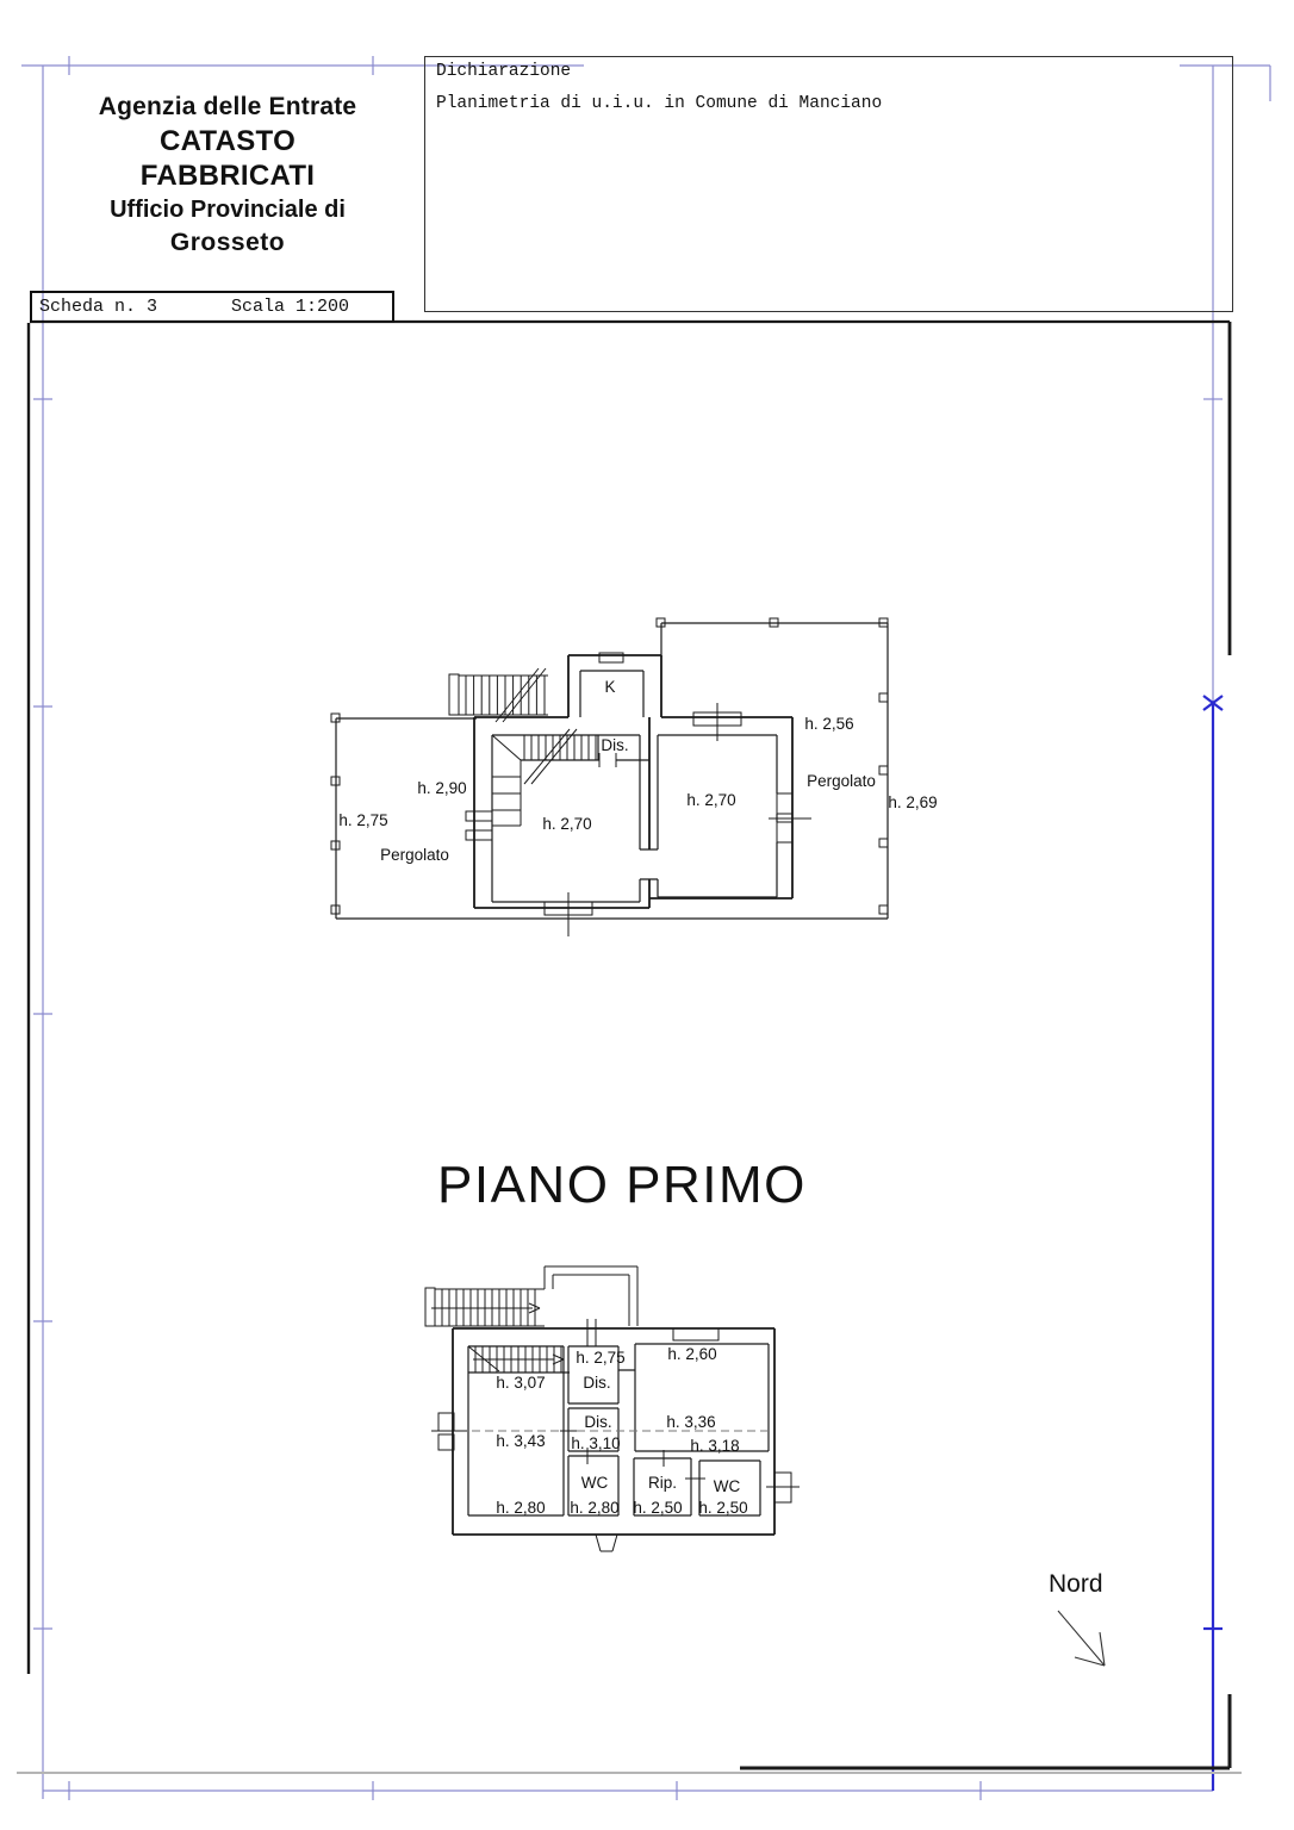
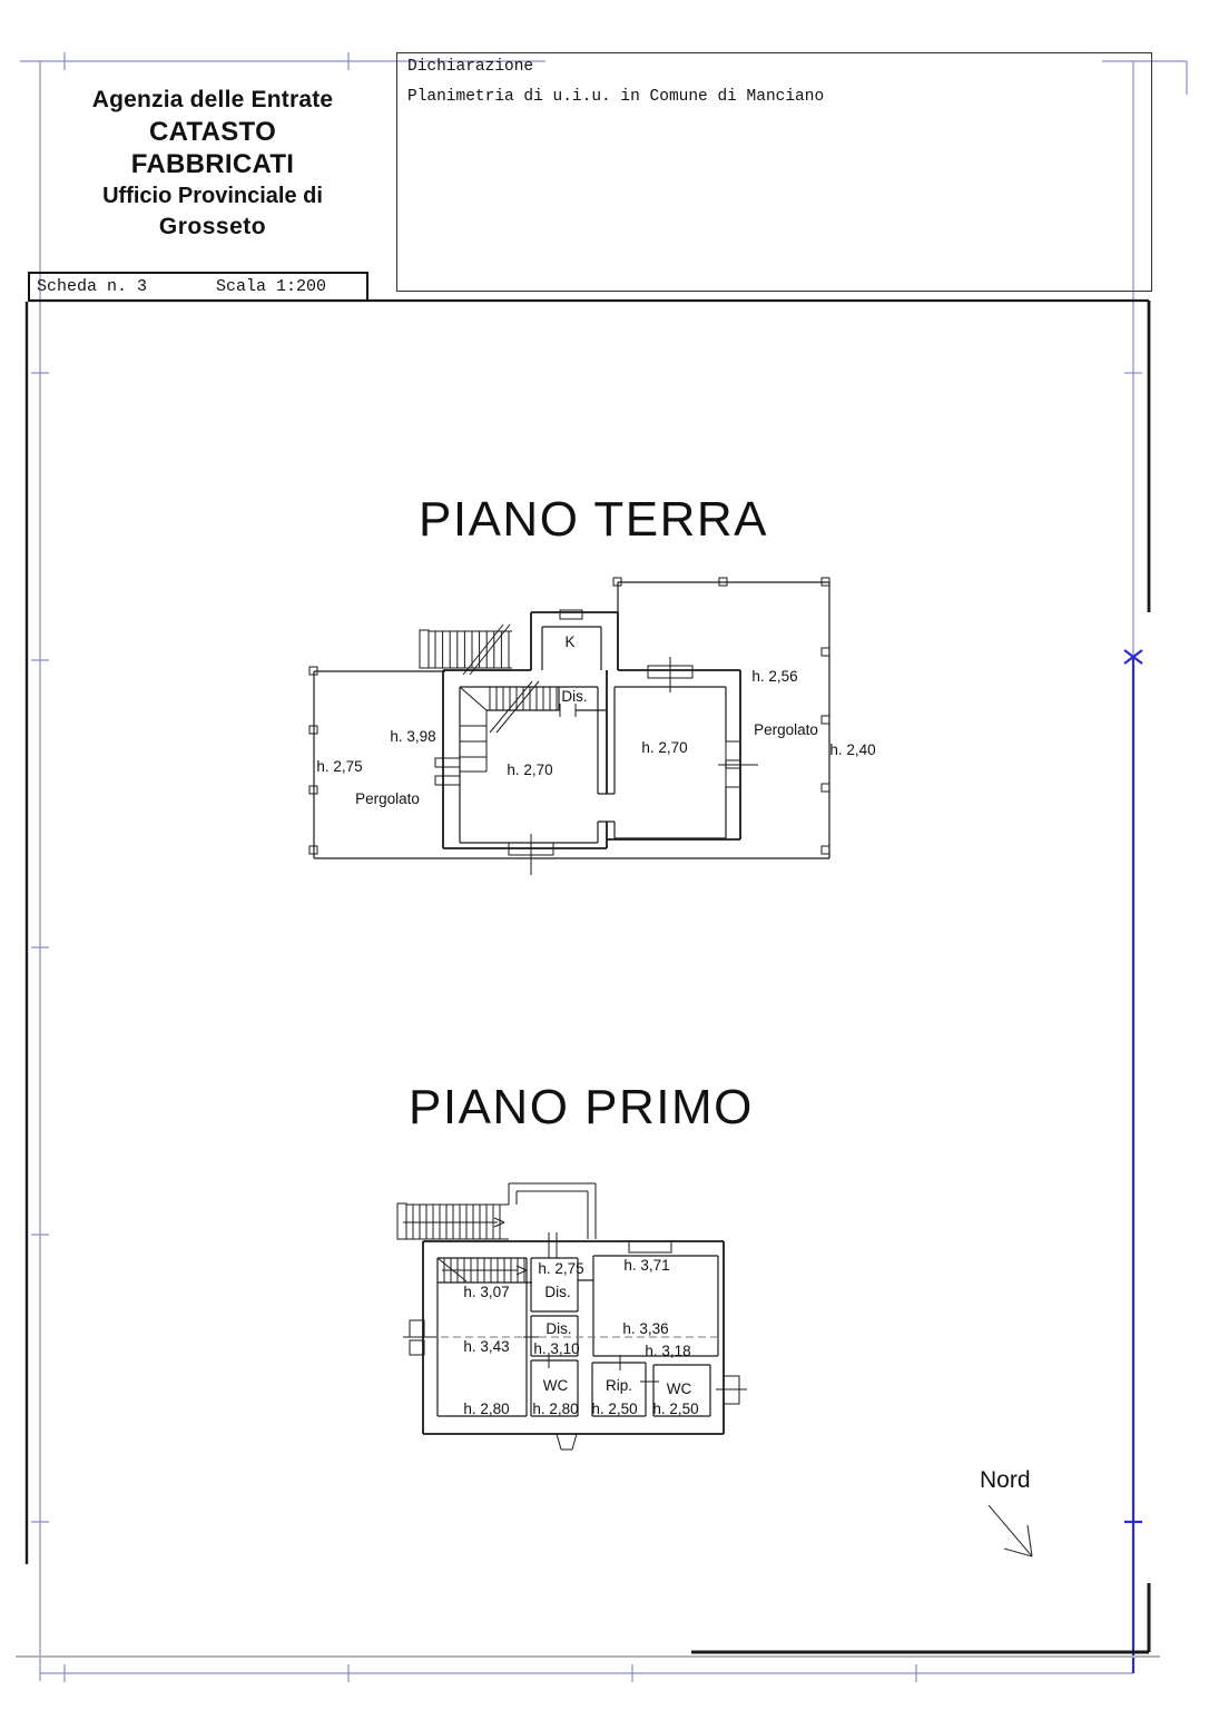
  K
  Dis.
- h. 2,90
+ h. 3,98
  h. 2,70
  h. 2,70
  h. 2,56
  Pergolato
- h. 2,69
+ h. 2,40
  h. 2,75
  Pergolato
  h. 2,75
  Dis.
- h. 2,60
+ h. 3,71
  h. 3,07
  h. 3,43
  Dis.
  h. 3,10
  h. 3,36
  h. 3,18
  WC
  h. 2,80
  h. 2,80
  Rip.
  h. 2,50
  WC
  h. 2,50
  Agenzia delle Entrate
  CATASTO FABBRICATI
  Ufficio Provinciale di
  Grosseto
  Dichiarazione
  Planimetria di u.i.u. in Comune di Manciano
  Scheda n. 3
  Scala 1:200
+ PIANO TERRA
  PIANO PRIMO
  Nord
